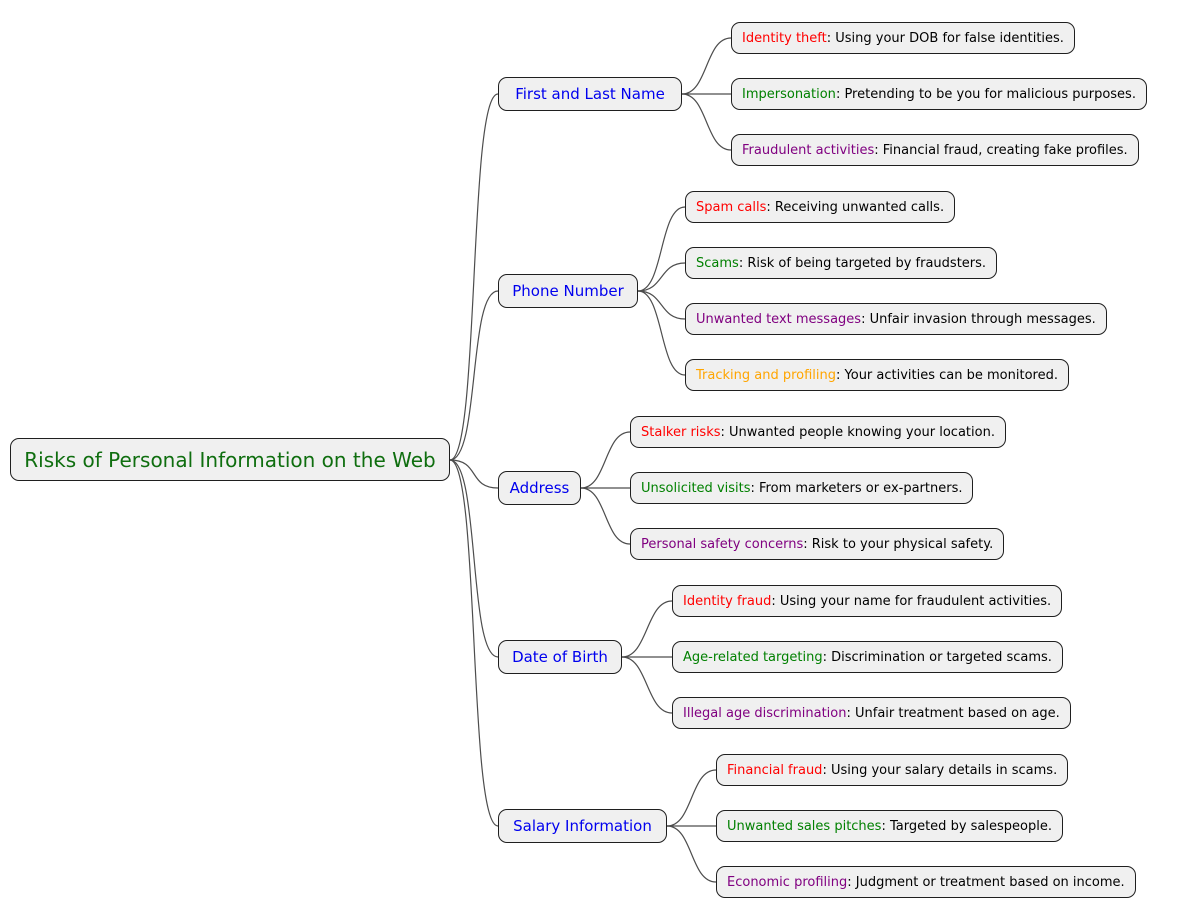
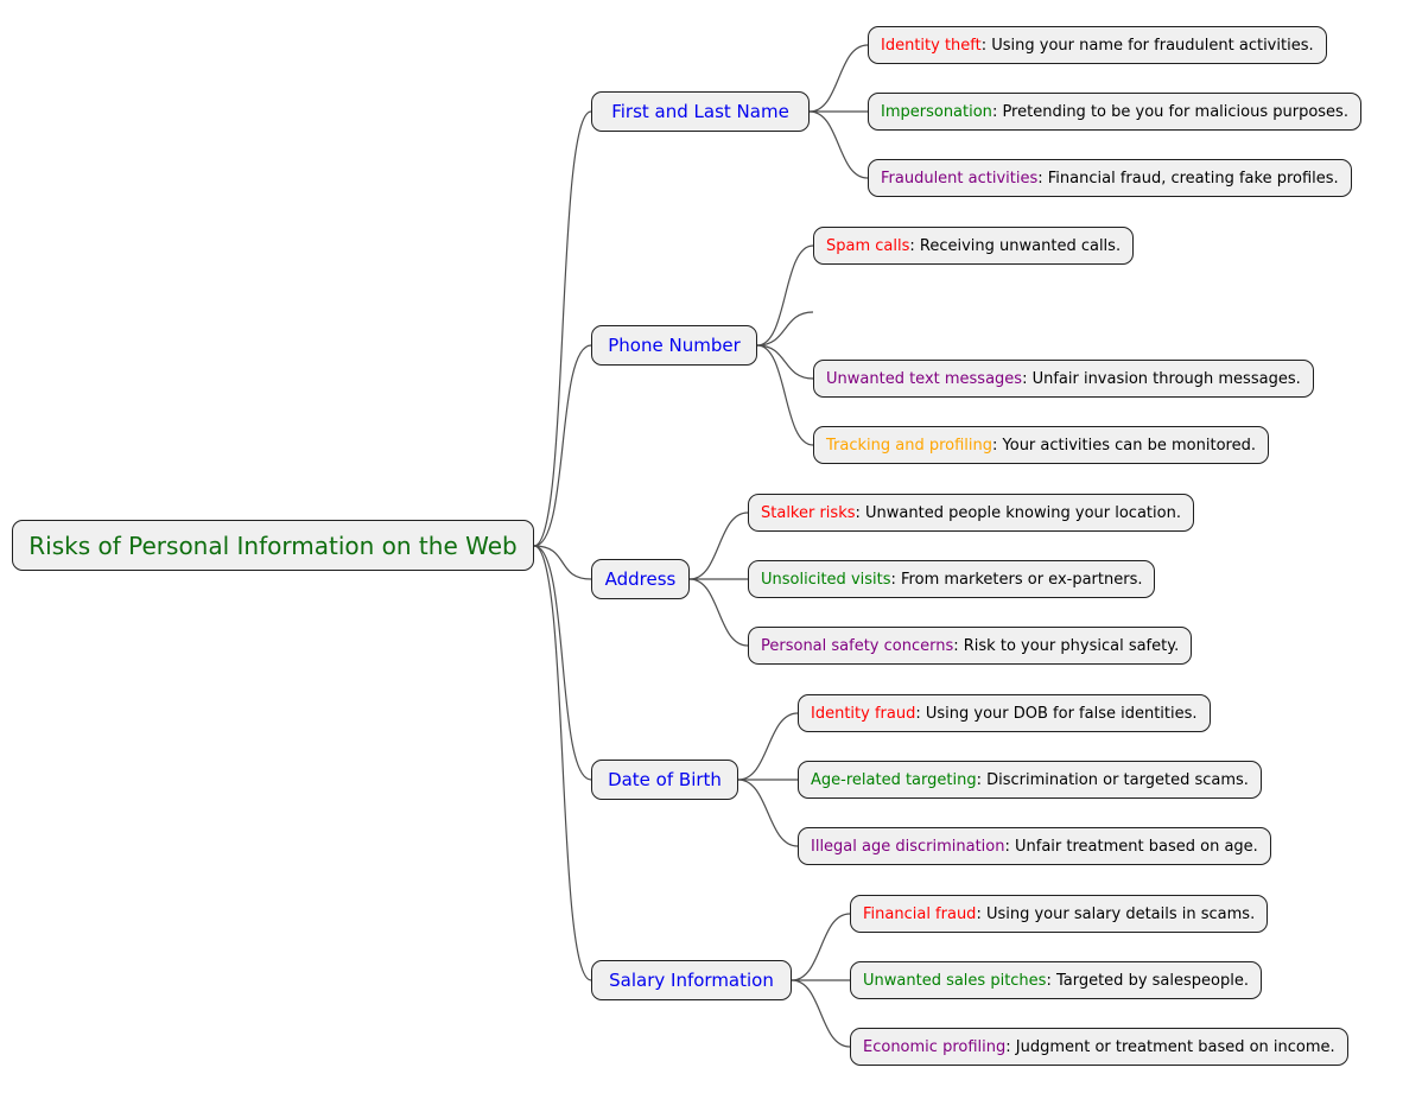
  Risks of Personal Information on the Web
  First and Last Name
  Identity theft
- : Using your DOB for false identities.
+ : Using your name for fraudulent activities.
  Impersonation
  : Pretending to be you for malicious purposes.
  Fraudulent activities
  : Financial fraud, creating fake profiles.
  Phone Number
  Spam calls
  : Receiving unwanted calls.
- Scams
- : Risk of being targeted by fraudsters.
  Unwanted text messages
  : Unfair invasion through messages.
  Tracking and profiling
  : Your activities can be monitored.
  Address
  Stalker risks
  : Unwanted people knowing your location.
  Unsolicited visits
  : From marketers or ex-partners.
  Personal safety concerns
  : Risk to your physical safety.
  Date of Birth
  Identity fraud
- : Using your name for fraudulent activities.
+ : Using your DOB for false identities.
  Age-related targeting
  : Discrimination or targeted scams.
  Illegal age discrimination
  : Unfair treatment based on age.
  Salary Information
  Financial fraud
  : Using your salary details in scams.
  Unwanted sales pitches
  : Targeted by salespeople.
  Economic profiling
  : Judgment or treatment based on income.
